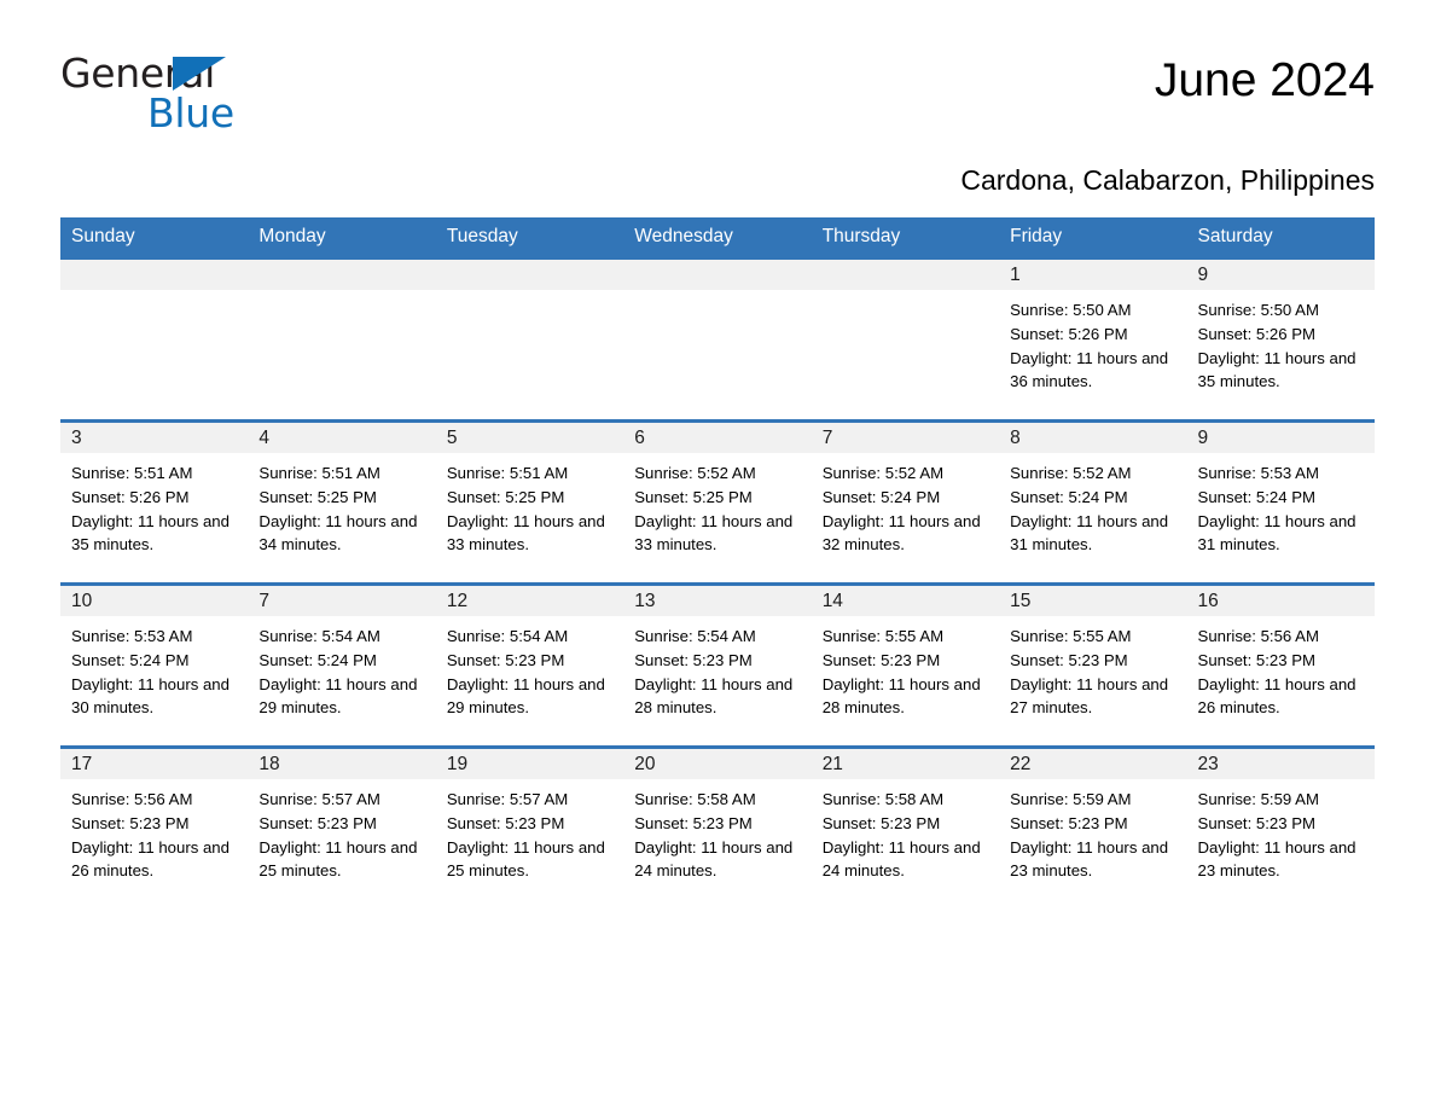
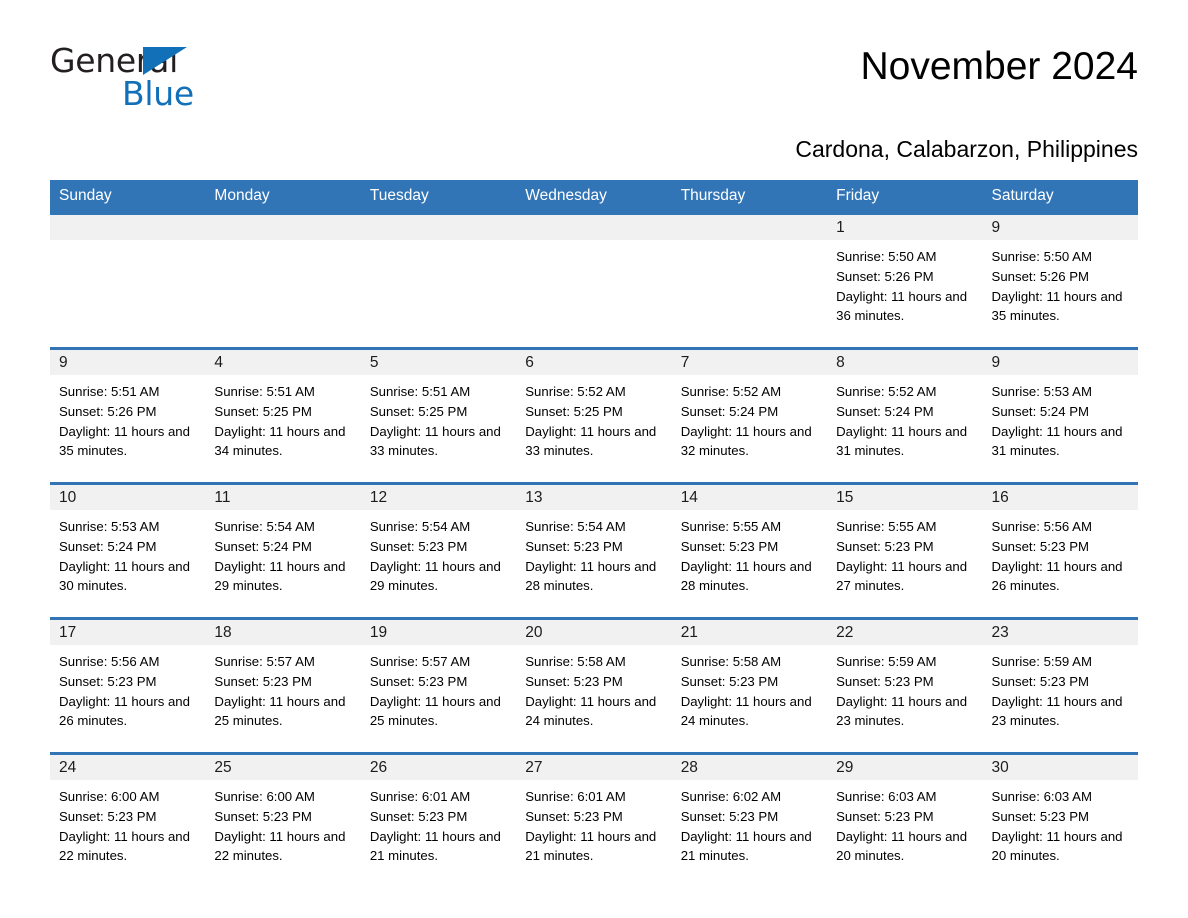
  General
  Blue
- June 2024
+ November 2024
  Cardona, Calabarzon, Philippines
  Sunday	Monday	Tuesday	Wednesday	Thursday	Friday	Saturday
  					1Sunrise: 5:50 AMSunset: 5:26 PMDaylight: 11 hours and 36 minutes.	9Sunrise: 5:50 AMSunset: 5:26 PMDaylight: 11 hours and 35 minutes.
- 3Sunrise: 5:51 AMSunset: 5:26 PMDaylight: 11 hours and 35 minutes.	4Sunrise: 5:51 AMSunset: 5:25 PMDaylight: 11 hours and 34 minutes.	5Sunrise: 5:51 AMSunset: 5:25 PMDaylight: 11 hours and 33 minutes.	6Sunrise: 5:52 AMSunset: 5:25 PMDaylight: 11 hours and 33 minutes.	7Sunrise: 5:52 AMSunset: 5:24 PMDaylight: 11 hours and 32 minutes.	8Sunrise: 5:52 AMSunset: 5:24 PMDaylight: 11 hours and 31 minutes.	9Sunrise: 5:53 AMSunset: 5:24 PMDaylight: 11 hours and 31 minutes.
+ 9Sunrise: 5:51 AMSunset: 5:26 PMDaylight: 11 hours and 35 minutes.	4Sunrise: 5:51 AMSunset: 5:25 PMDaylight: 11 hours and 34 minutes.	5Sunrise: 5:51 AMSunset: 5:25 PMDaylight: 11 hours and 33 minutes.	6Sunrise: 5:52 AMSunset: 5:25 PMDaylight: 11 hours and 33 minutes.	7Sunrise: 5:52 AMSunset: 5:24 PMDaylight: 11 hours and 32 minutes.	8Sunrise: 5:52 AMSunset: 5:24 PMDaylight: 11 hours and 31 minutes.	9Sunrise: 5:53 AMSunset: 5:24 PMDaylight: 11 hours and 31 minutes.
- 10Sunrise: 5:53 AMSunset: 5:24 PMDaylight: 11 hours and 30 minutes.	7Sunrise: 5:54 AMSunset: 5:24 PMDaylight: 11 hours and 29 minutes.	12Sunrise: 5:54 AMSunset: 5:23 PMDaylight: 11 hours and 29 minutes.	13Sunrise: 5:54 AMSunset: 5:23 PMDaylight: 11 hours and 28 minutes.	14Sunrise: 5:55 AMSunset: 5:23 PMDaylight: 11 hours and 28 minutes.	15Sunrise: 5:55 AMSunset: 5:23 PMDaylight: 11 hours and 27 minutes.	16Sunrise: 5:56 AMSunset: 5:23 PMDaylight: 11 hours and 26 minutes.
+ 10Sunrise: 5:53 AMSunset: 5:24 PMDaylight: 11 hours and 30 minutes.	11Sunrise: 5:54 AMSunset: 5:24 PMDaylight: 11 hours and 29 minutes.	12Sunrise: 5:54 AMSunset: 5:23 PMDaylight: 11 hours and 29 minutes.	13Sunrise: 5:54 AMSunset: 5:23 PMDaylight: 11 hours and 28 minutes.	14Sunrise: 5:55 AMSunset: 5:23 PMDaylight: 11 hours and 28 minutes.	15Sunrise: 5:55 AMSunset: 5:23 PMDaylight: 11 hours and 27 minutes.	16Sunrise: 5:56 AMSunset: 5:23 PMDaylight: 11 hours and 26 minutes.
  17Sunrise: 5:56 AMSunset: 5:23 PMDaylight: 11 hours and 26 minutes.	18Sunrise: 5:57 AMSunset: 5:23 PMDaylight: 11 hours and 25 minutes.	19Sunrise: 5:57 AMSunset: 5:23 PMDaylight: 11 hours and 25 minutes.	20Sunrise: 5:58 AMSunset: 5:23 PMDaylight: 11 hours and 24 minutes.	21Sunrise: 5:58 AMSunset: 5:23 PMDaylight: 11 hours and 24 minutes.	22Sunrise: 5:59 AMSunset: 5:23 PMDaylight: 11 hours and 23 minutes.	23Sunrise: 5:59 AMSunset: 5:23 PMDaylight: 11 hours and 23 minutes.
+ 24Sunrise: 6:00 AMSunset: 5:23 PMDaylight: 11 hours and 22 minutes.	25Sunrise: 6:00 AMSunset: 5:23 PMDaylight: 11 hours and 22 minutes.	26Sunrise: 6:01 AMSunset: 5:23 PMDaylight: 11 hours and 21 minutes.	27Sunrise: 6:01 AMSunset: 5:23 PMDaylight: 11 hours and 21 minutes.	28Sunrise: 6:02 AMSunset: 5:23 PMDaylight: 11 hours and 21 minutes.	29Sunrise: 6:03 AMSunset: 5:23 PMDaylight: 11 hours and 20 minutes.	30Sunrise: 6:03 AMSunset: 5:23 PMDaylight: 11 hours and 20 minutes.
